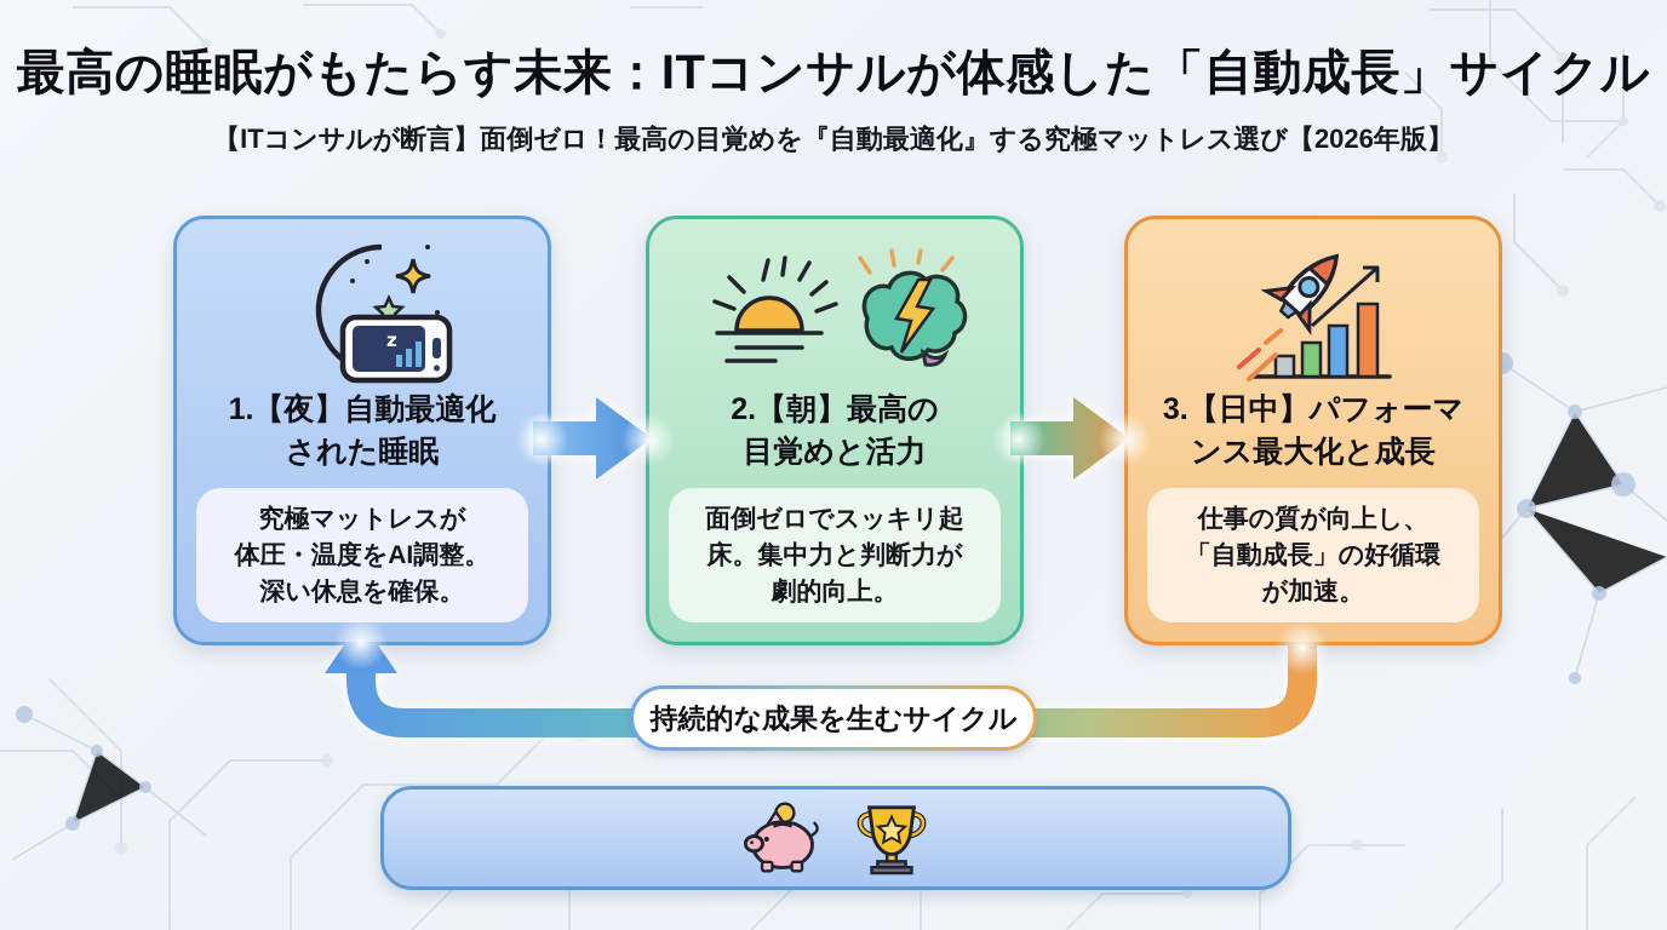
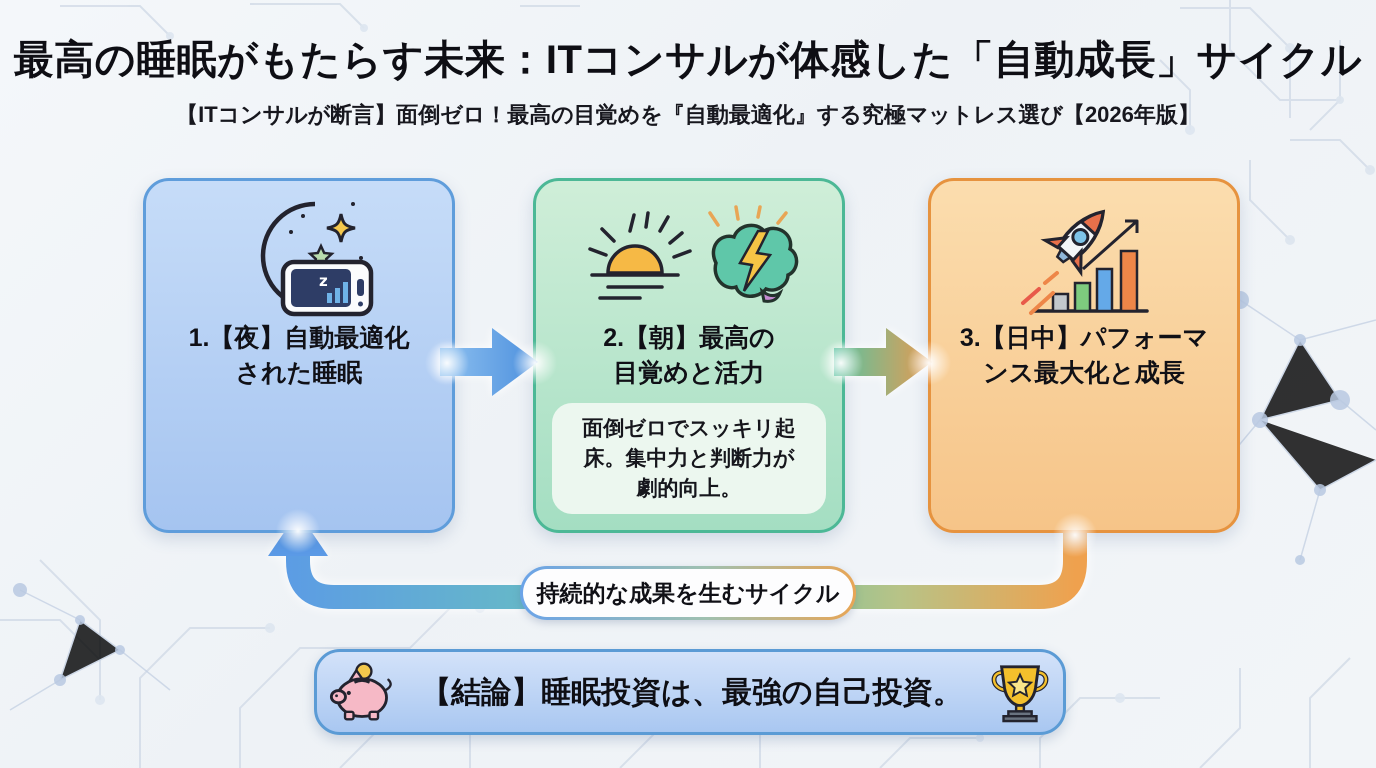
  最高の睡眠がもたらす未来：ITコンサルが体感した「自動成長」サイクル
  【ITコンサルが断言】面倒ゼロ！最高の目覚めを『自動最適化』する究極マットレス選び【2026年版】
  z
  1.【夜】自動最適化
  された睡眠
- 究極マットレスが
- 体圧・温度をAI調整。
- 深い休息を確保。
  2.【朝】最高の
  目覚めと活力
  面倒ゼロでスッキリ起
  床。集中力と判断力が
  劇的向上。
  3.【日中】パフォーマ
  ンス最大化と成長
- 仕事の質が向上し、
- 「自動成長」の好循環
- が加速。
  持続的な成果を生むサイクル
+ 【結論】睡眠投資は、最強の自己投資。
